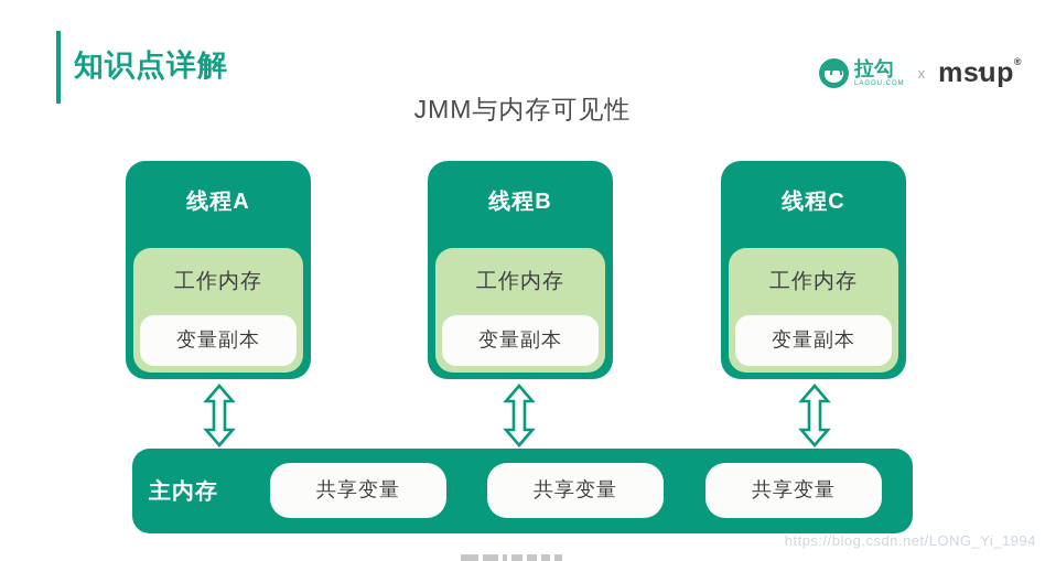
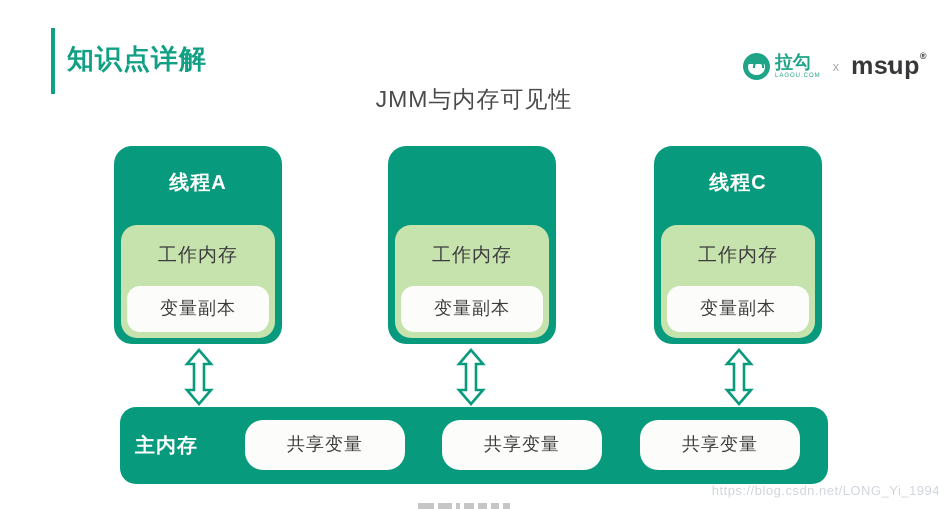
  知识点详解
  拉勾
  x
  msup
  ▴
  ®
  JMM与内存可见性
  线程A
  工作内存
  变量副本
- 线程B
  工作内存
  变量副本
  线程C
  工作内存
  变量副本
  主内存
  共享变量
  共享变量
  共享变量
  https://blog.csdn.net/LONG_Yi_1994
